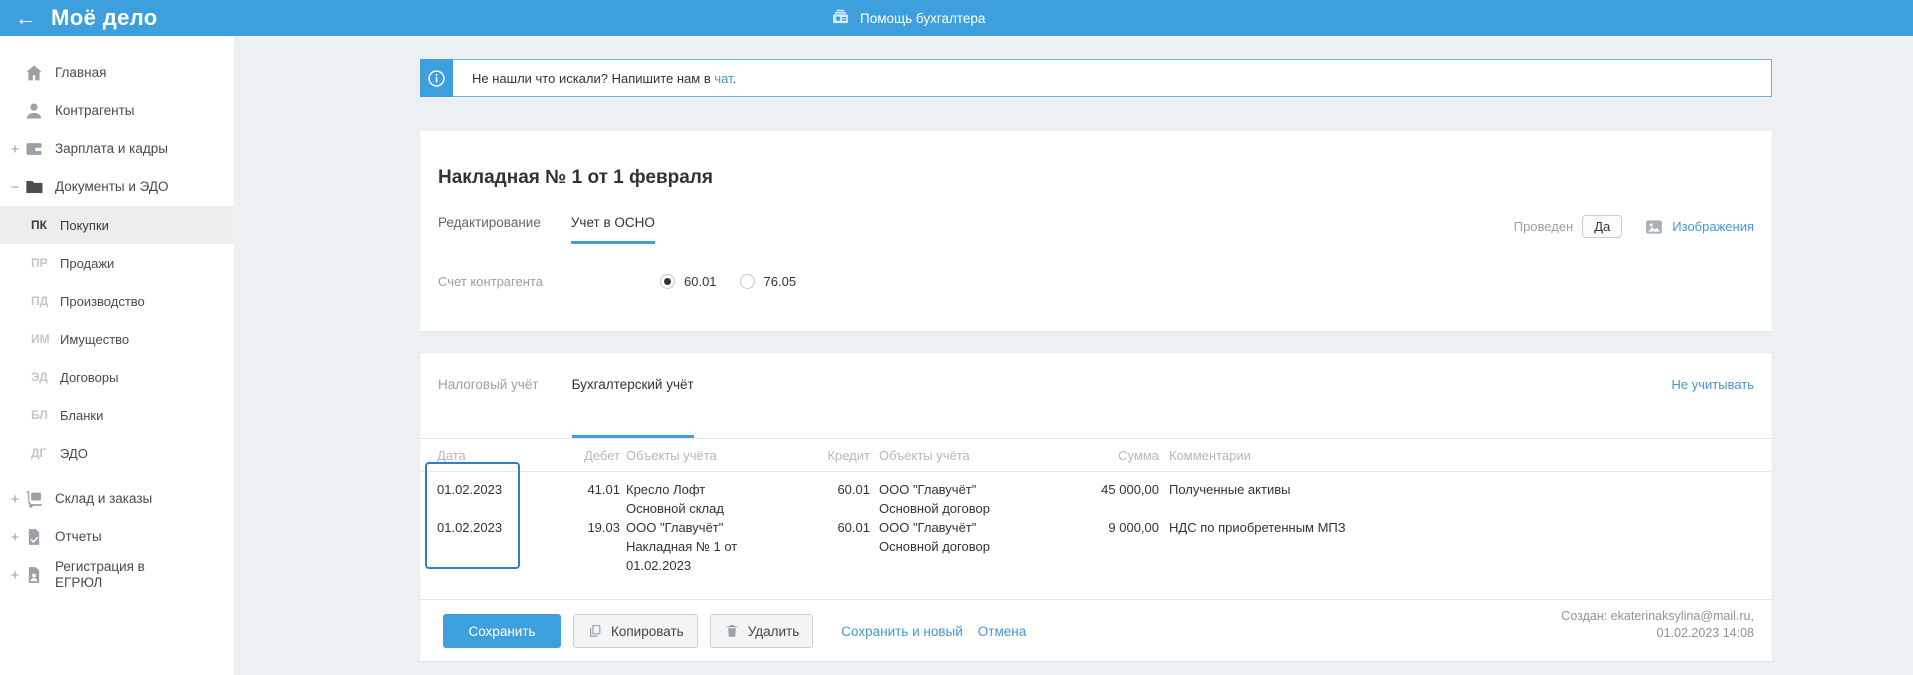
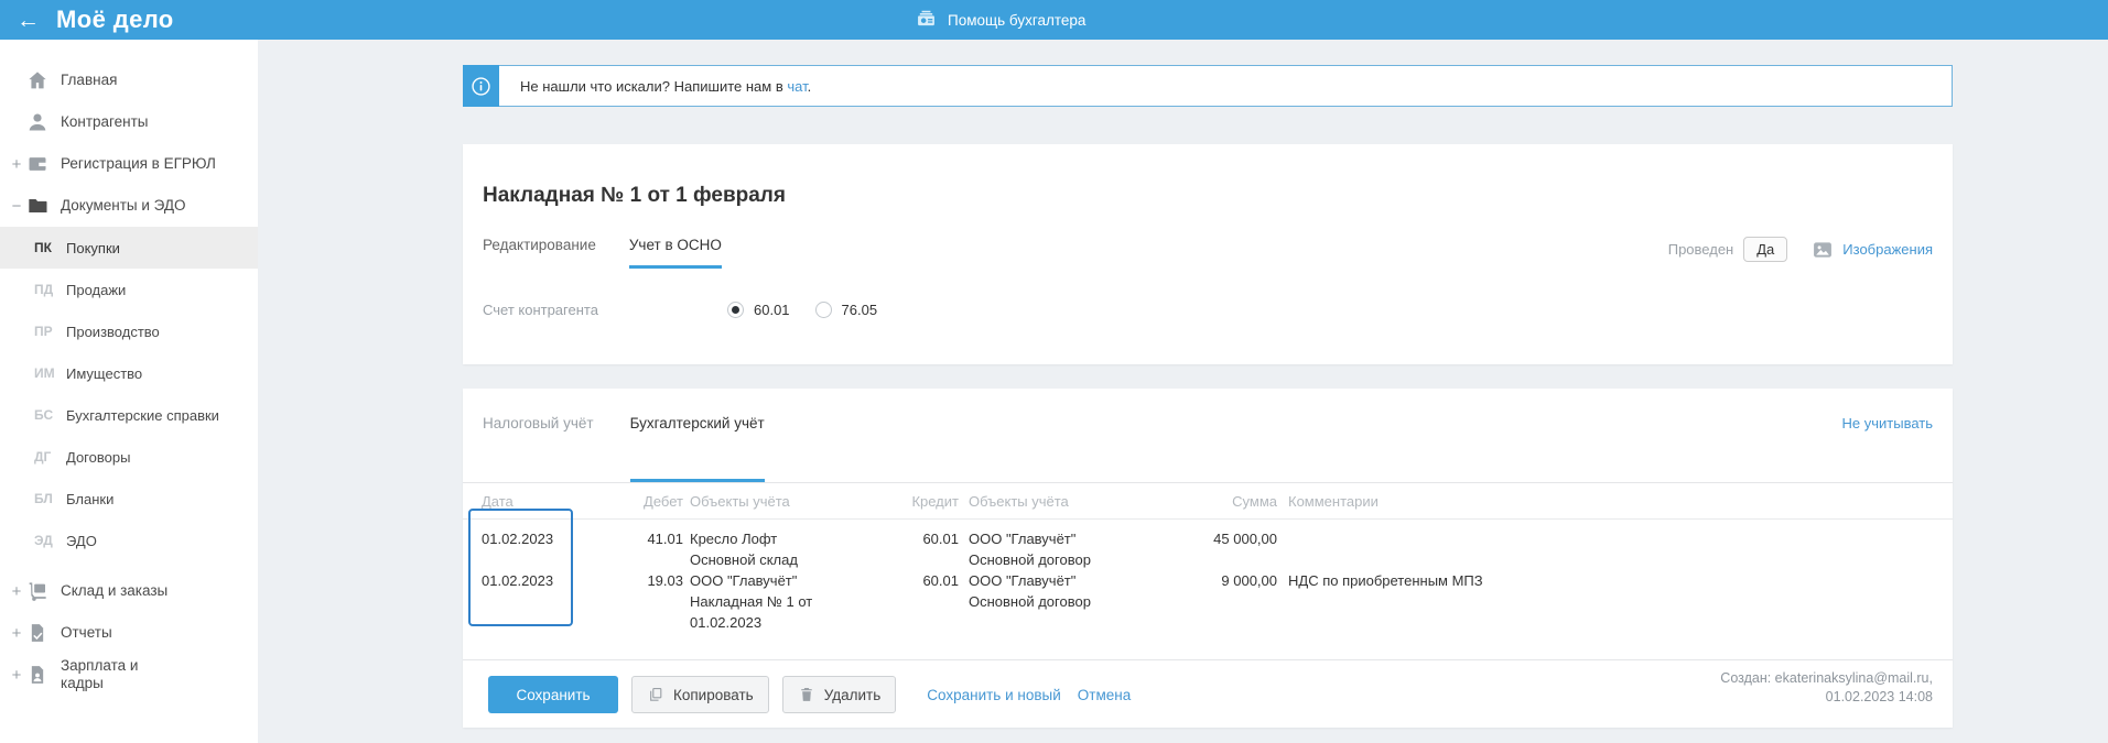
  ←
  Моё дело
  Помощь бухгалтера
  Главная
  Контрагенты
  +
- Зарплата и кадры
+ Регистрация в ЕГРЮЛ
  −
  Документы и ЭДО
  ПК
  Покупки
- ПР
+ ПД
  Продажи
- ПД
+ ПР
  Производство
  ИМ
  Имущество
+ БС
+ Бухгалтерские справки
- ЭД
+ ДГ
  Договоры
  БЛ
  Бланки
- ДГ
+ ЭД
  ЭДО
  +
  Склад и заказы
  +
  Отчеты
  +
- Регистрация в ЕГРЮЛ
+ Зарплата и кадры
  Не нашли что искали? Напишите нам в чат.
  Накладная № 1 от 1 февраля
  Редактирование
  Учет в ОСНО
  Проведен
  Да
  Изображения
  Счет контрагента
  60.01
  76.05
  Налоговый учёт
  Бухгалтерский учёт
  Не учитывать
  Дата
  Дебет
  Объекты учёта
  Кредит
  Объекты учёта
  Сумма
  Комментарии
  01.02.2023
  41.01
  Кресло Лофт
  Основной склад
  60.01
  ООО "Главучёт"
  Основной договор
  45 000,00
- Полученные активы
  01.02.2023
  19.03
  ООО "Главучёт"
  Накладная № 1 от
  01.02.2023
  60.01
  ООО "Главучёт"
  Основной договор
  9 000,00
  НДС по приобретенным МПЗ
  Сохранить
  Копировать
  Удалить
  Сохранить и новый
  Отмена
  Создан: ekaterinaksylina@mail.ru,
  01.02.2023 14:08
